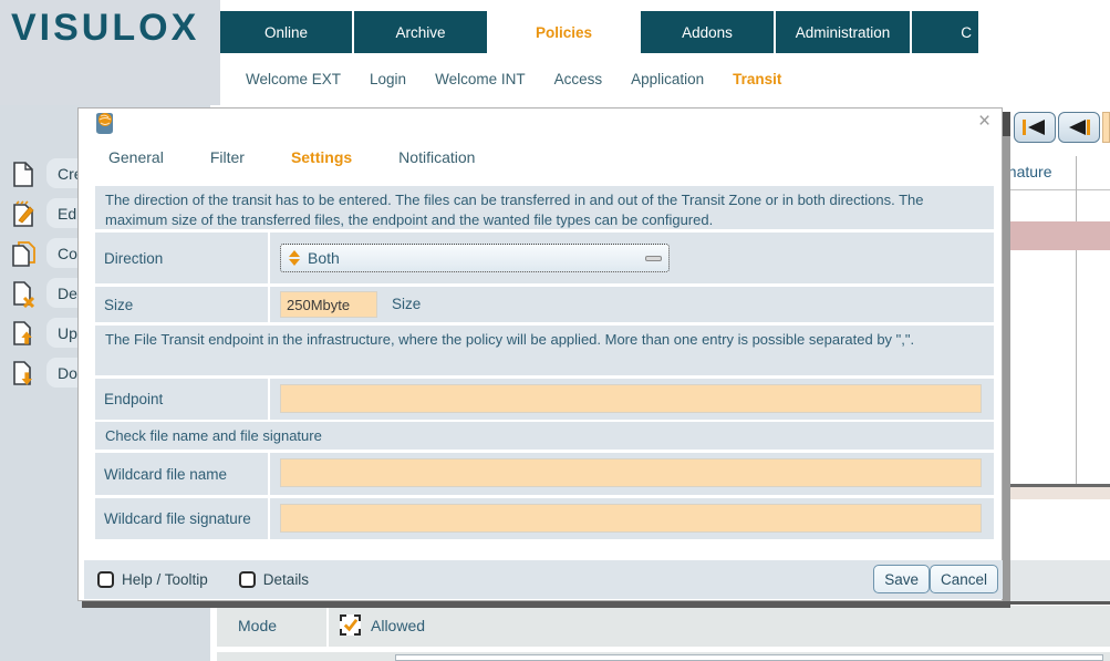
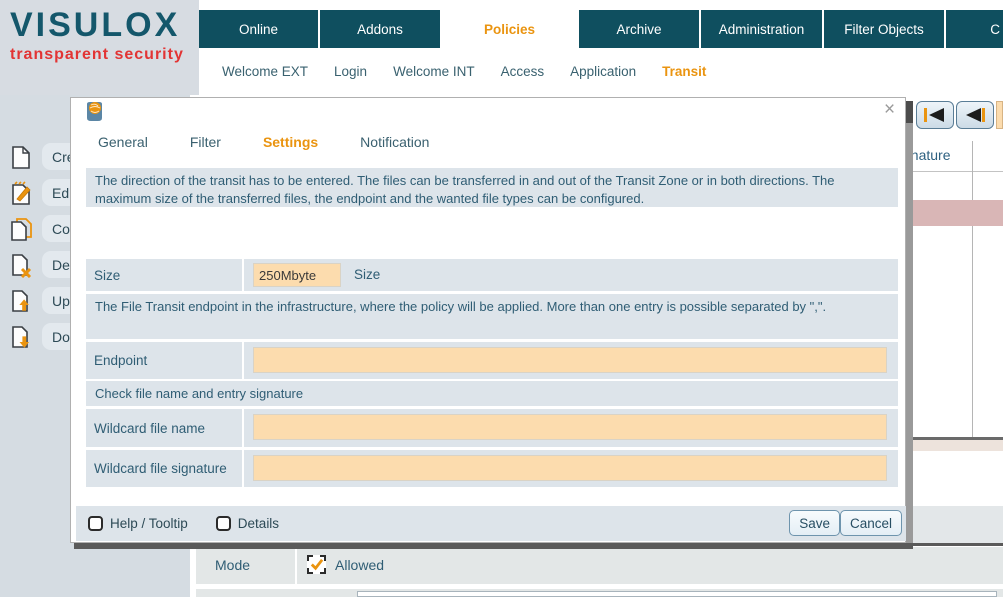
  VISULOX
+ transparent security
  Online
- Archive
+ Addons
  Policies
- Addons
+ Archive
  Administration
+ Filter Objects
  C
  Welcome EXT
  Login
  Welcome INT
  Access
  Application
  Transit
  De
  Up
  Do
  nature
  Mode
  Allowed
  ×
  General
  Filter
  Settings
  Notification
  The direction of the transit has to be entered. The files can be transferred in and out of the Transit Zone or in both directions. The maximum size of the transferred files, the endpoint and the wanted file types can be configured.
- Direction
- Both
  Size
  250Mbyte
  Size
  The File Transit endpoint in the infrastructure, where the policy will be applied. More than one entry is possible separated by ",".
  Endpoint
- Check file name and file signature
+ Check file name and entry signature
  Wildcard file name
  Wildcard file signature
  Help / Tooltip
  Details
  Save
  Cancel
